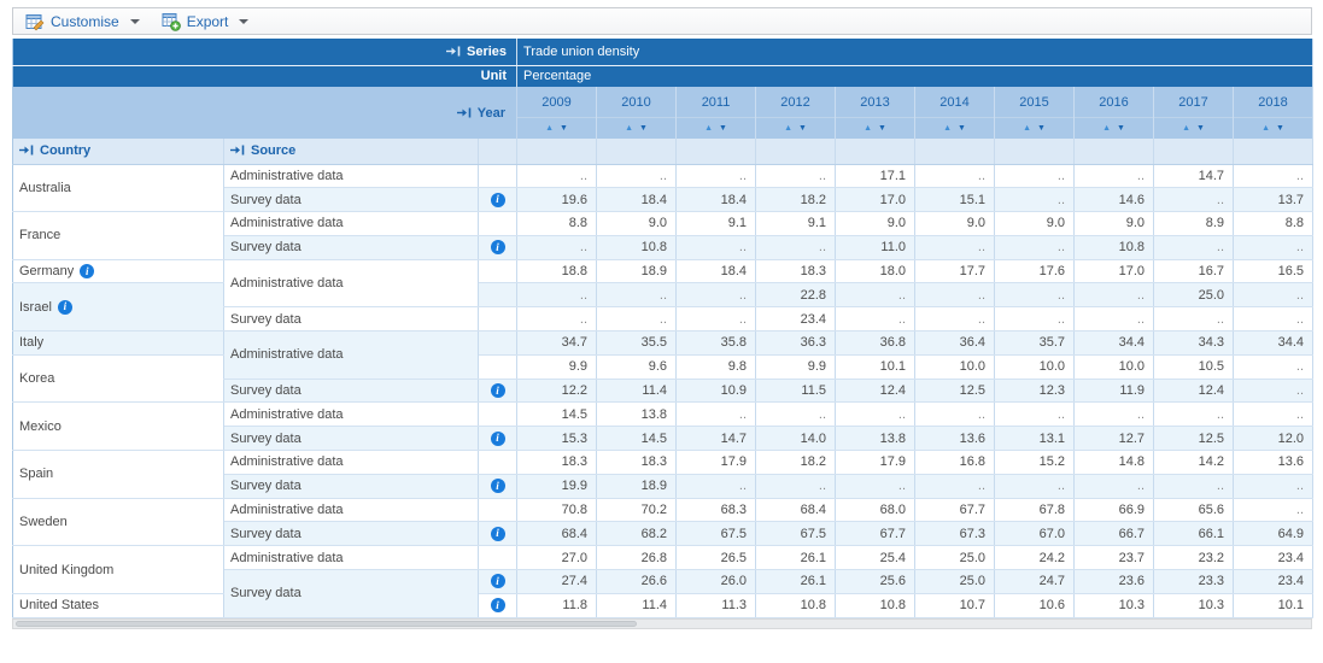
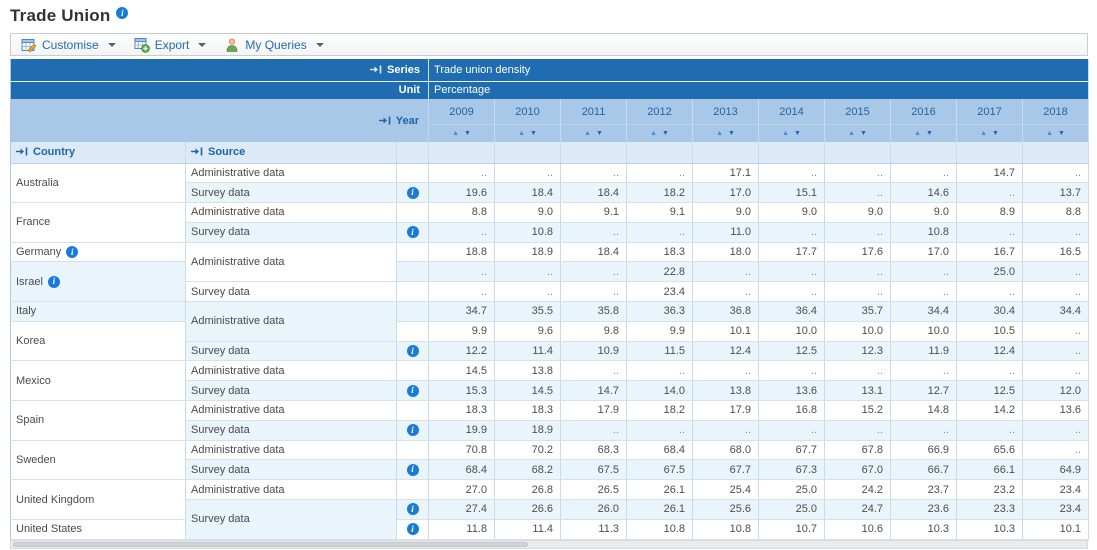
+ Trade Union
+ i
  Customise
  Export
+ My Queries
  Series	Trade union density
  Unit	Percentage
  Country	Source
  Australia	Administrative data		..	..	..	..	17.1	..	..	..	14.7	..
  Survey data	i	19.6	18.4	18.4	18.2	17.0	15.1	..	14.6	..	13.7
  France	Administrative data		8.8	9.0	9.1	9.1	9.0	9.0	9.0	9.0	8.9	8.8
  Survey data	i	..	10.8	..	..	11.0	..	..	10.8	..	..
  Germany i	Administrative data		18.8	18.9	18.4	18.3	18.0	17.7	17.6	17.0	16.7	16.5
  Israel i		..	..	..	22.8	..	..	..	..	25.0	..
  Survey data		..	..	..	23.4	..	..	..	..	..	..
- Italy	Administrative data		34.7	35.5	35.8	36.3	36.8	36.4	35.7	34.4	34.3	34.4
+ Italy	Administrative data		34.7	35.5	35.8	36.3	36.8	36.4	35.7	34.4	30.4	34.4
  Korea		9.9	9.6	9.8	9.9	10.1	10.0	10.0	10.0	10.5	..
  Survey data	i	12.2	11.4	10.9	11.5	12.4	12.5	12.3	11.9	12.4	..
  Mexico	Administrative data		14.5	13.8	..	..	..	..	..	..	..	..
  Survey data	i	15.3	14.5	14.7	14.0	13.8	13.6	13.1	12.7	12.5	12.0
  Spain	Administrative data		18.3	18.3	17.9	18.2	17.9	16.8	15.2	14.8	14.2	13.6
  Survey data	i	19.9	18.9	..	..	..	..	..	..	..	..
  Sweden	Administrative data		70.8	70.2	68.3	68.4	68.0	67.7	67.8	66.9	65.6	..
  Survey data	i	68.4	68.2	67.5	67.5	67.7	67.3	67.0	66.7	66.1	64.9
  United Kingdom	Administrative data		27.0	26.8	26.5	26.1	25.4	25.0	24.2	23.7	23.2	23.4
  Survey data	i	27.4	26.6	26.0	26.1	25.6	25.0	24.7	23.6	23.3	23.4
  United States	i	11.8	11.4	11.3	10.8	10.8	10.7	10.6	10.3	10.3	10.1
